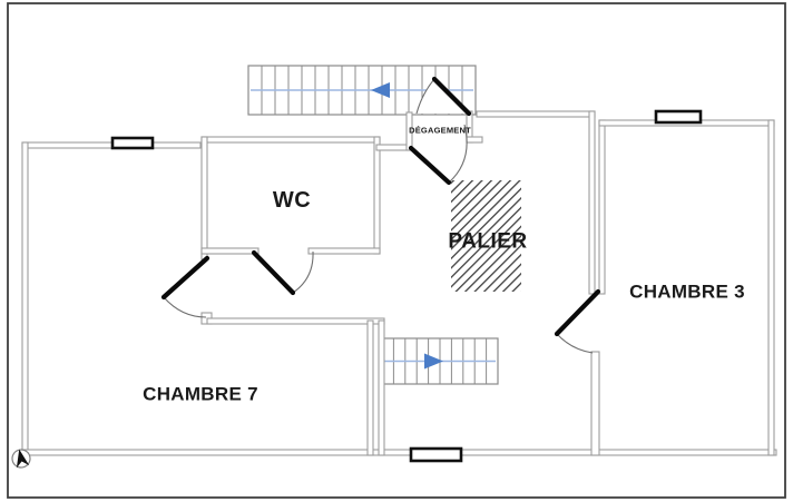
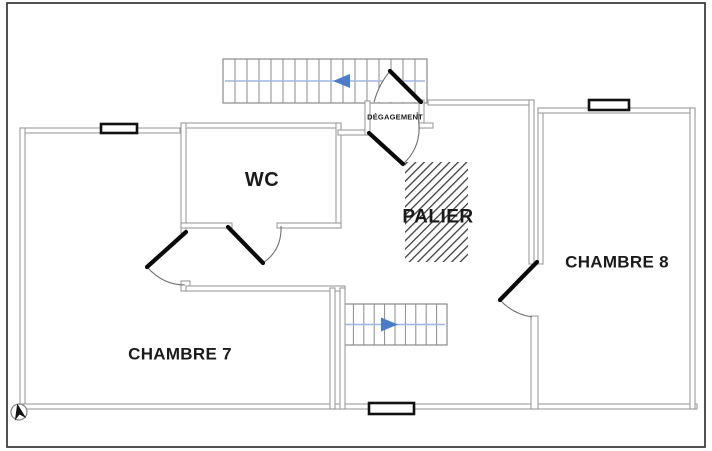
  WC
  PALIER
  CHAMBRE 7
- CHAMBRE 3
+ CHAMBRE 8
  DÉGAGEMENT
